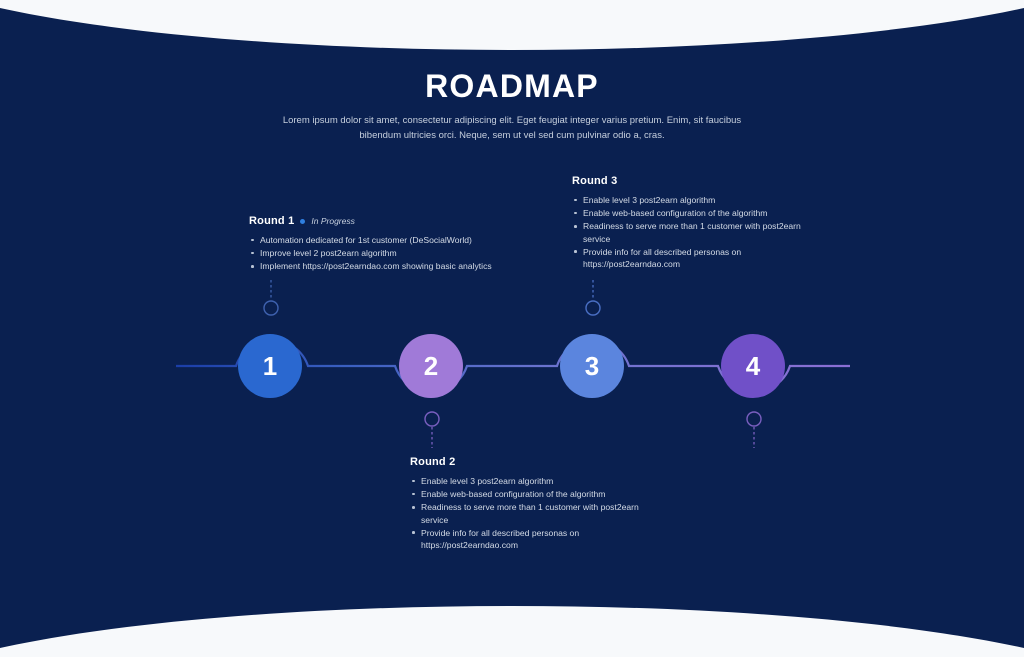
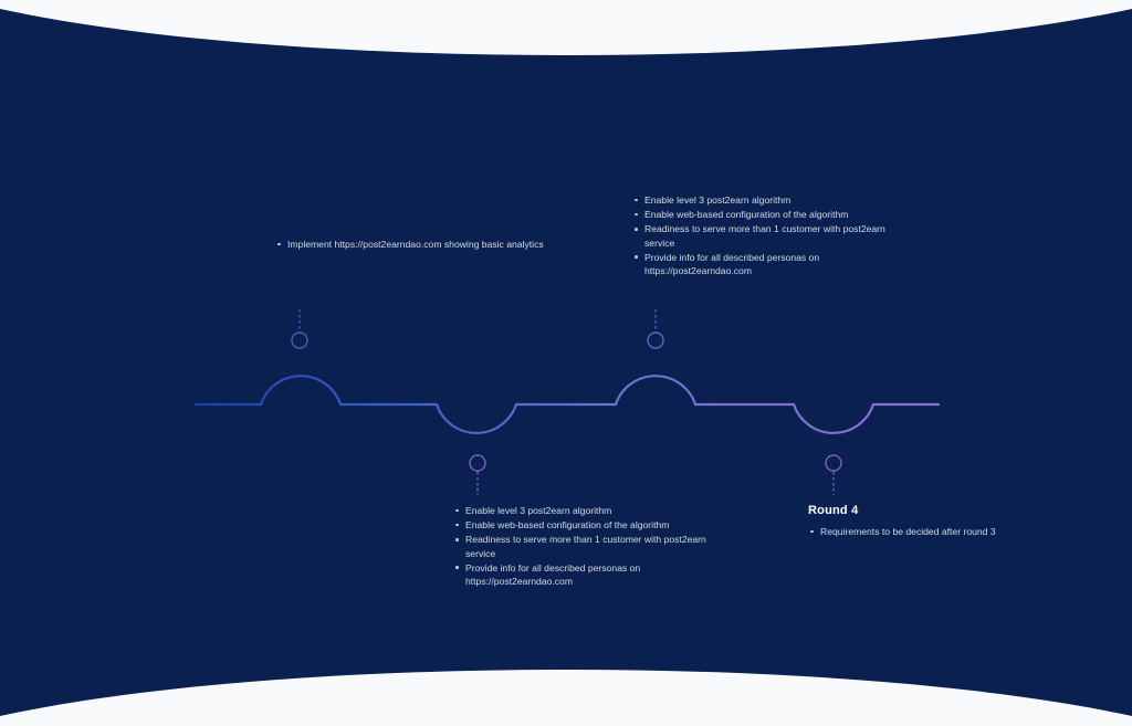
- ROADMAP
- Lorem ipsum dolor sit amet, consectetur adipiscing elit. Eget feugiat integer varius pretium. Enim, sit faucibus bibendum ultricies orci. Neque, sem ut vel sed cum pulvinar odio a, cras.
- 1
- 2
- 3
- 4
- Round 1
- In Progress
- Automation dedicated for 1st customer (DeSocialWorld)
- Improve level 2 post2earn algorithm
  Implement https://post2earndao.com showing basic analytics
- Round 3
  Enable level 3 post2earn algorithm
  Enable web-based configuration of the algorithm
  Readiness to serve more than 1 customer with post2earn service
  Provide info for all described personas on https://post2earndao.com
- Round 2
  Enable level 3 post2earn algorithm
  Enable web-based configuration of the algorithm
  Readiness to serve more than 1 customer with post2earn service
  Provide info for all described personas on https://post2earndao.com
+ Round 4
+ Requirements to be decided after round 3
